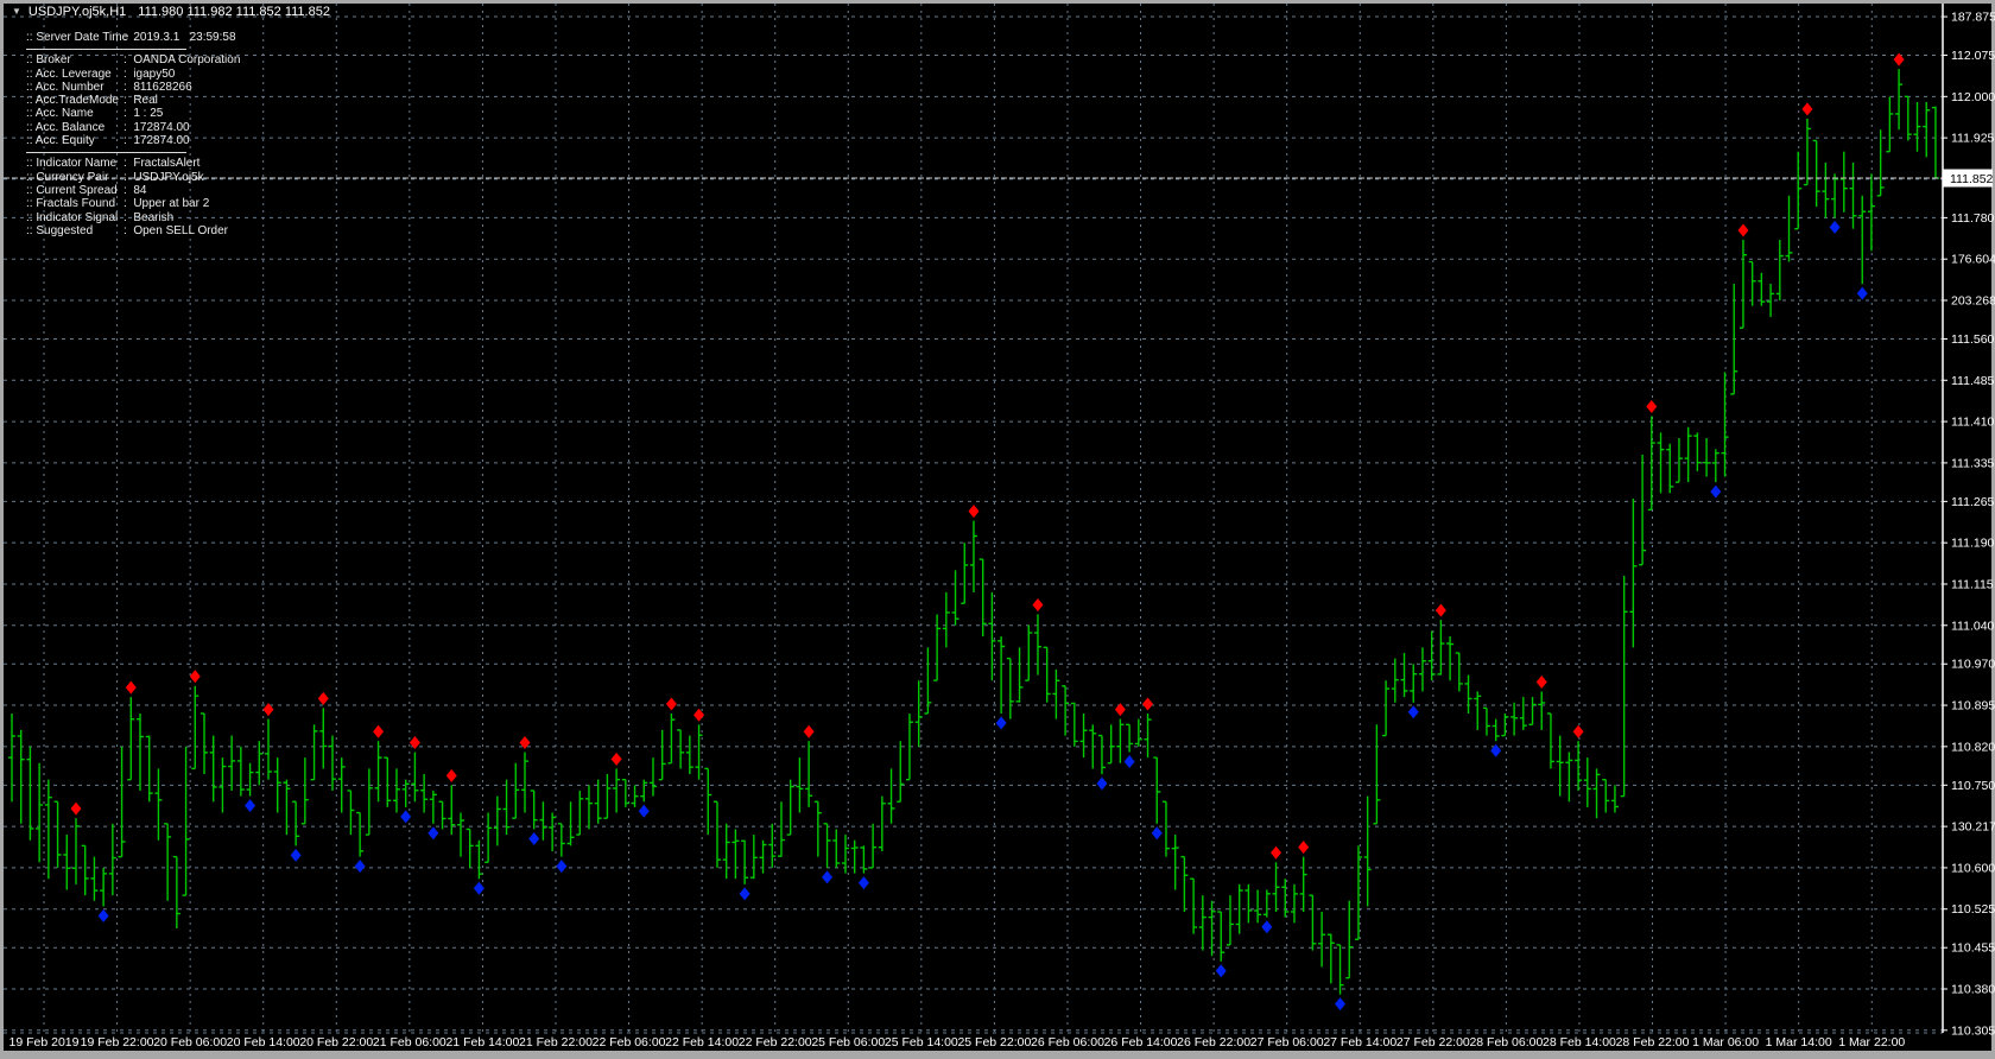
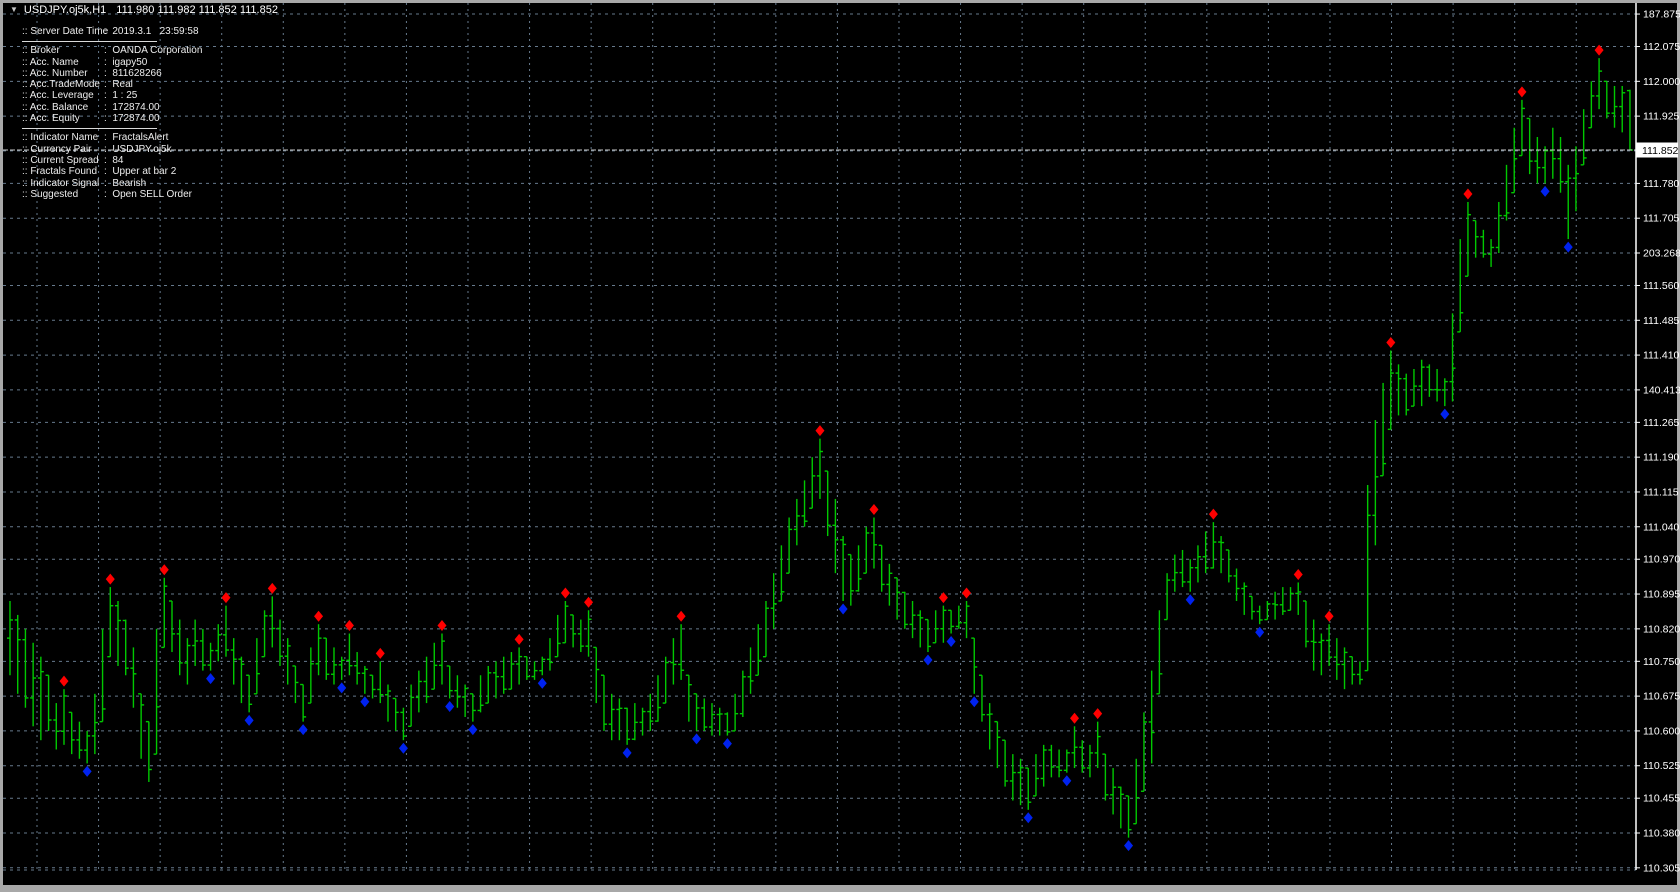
  187.875
  112.075
  112.000
  111.925
  111.780
- 176.604
+ 111.705
  203.268
  111.560
  111.485
  111.410
- 111.335
+ 140.413
  111.265
  111.190
  111.115
  111.040
  110.970
  110.895
  110.820
  110.750
- 130.217
+ 110.675
  110.600
  110.525
  110.455
  110.380
  110.305
  111.852
- 19 Feb 2019
- 19 Feb 22:00
- 20 Feb 06:00
- 20 Feb 14:00
- 20 Feb 22:00
- 21 Feb 06:00
- 21 Feb 14:00
- 21 Feb 22:00
- 22 Feb 06:00
- 22 Feb 14:00
- 22 Feb 22:00
- 25 Feb 06:00
- 25 Feb 14:00
- 25 Feb 22:00
- 26 Feb 06:00
- 26 Feb 14:00
- 26 Feb 22:00
- 27 Feb 06:00
- 27 Feb 14:00
- 27 Feb 22:00
- 28 Feb 06:00
- 28 Feb 14:00
- 28 Feb 22:00
- 1 Mar 06:00
- 1 Mar 14:00
- 1 Mar 22:00
  ▼
  USDJPY.oj5k,H1
  111.980 111.982 111.852 111.852
  :: Server Date Tim
  : 2019.3.1 23:59:58
  :: Broker
  : OANDA Corporation
- :: Acc. Leverage
+ :: Acc. Name
  : igapy50
  :: Acc. Number
  : 811628266
  :: Acc.TradeMode
  : Real
- :: Acc. Name
+ :: Acc. Leverage
  : 1 : 25
  :: Acc. Balance
  : 172874.00
  :: Acc. Equity
  : 172874.00
  :: Indicator Name
  : FractalsAlert
  :: Currency Pair
  : USDJPY.oj5k
  :: Current Spread
  : 84
  :: Fractals Found
  : Upper at bar 2
  :: Indicator Signal
  : Bearish
  :: Suggested
  : Open SELL Order
